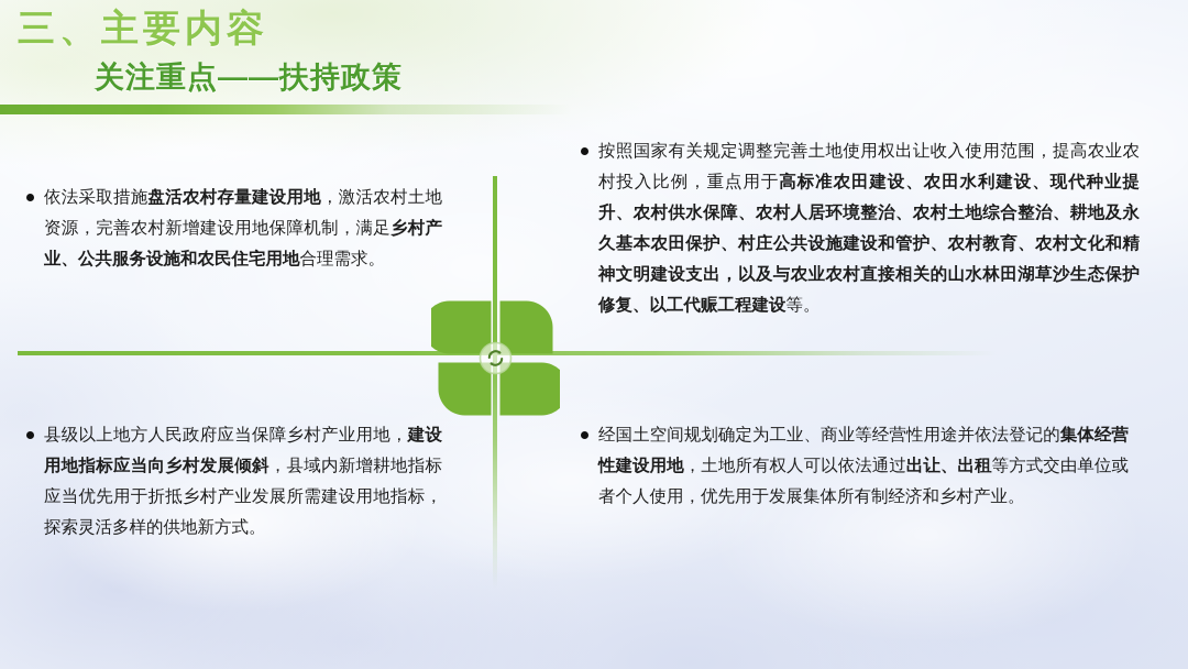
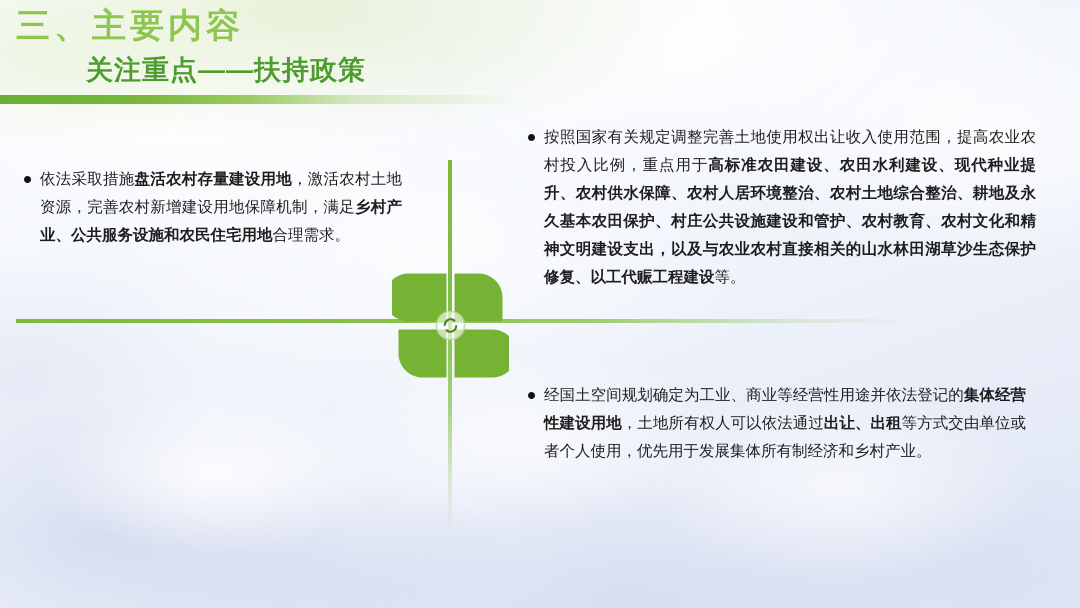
  三、主要内容
  关注重点——扶持政策
  依法采取措施盘活农村存量建设用地，激活农村土地资源，完善农村新增建设用地保障机制，满足乡村产业、公共服务设施和农民住宅用地合理需求。
  按照国家有关规定调整完善土地使用权出让收入使用范围，提高农业农村投入比例，重点用于高标准农田建设、农田水利建设、现代种业提升、农村供水保障、农村人居环境整治、农村土地综合整治、耕地及永久基本农田保护、村庄公共设施建设和管护、农村教育、农村文化和精神文明建设支出，以及与农业农村直接相关的山水林田湖草沙生态保护修复、以工代赈工程建设等。
- 县级以上地方人民政府应当保障乡村产业用地，建设用地指标应当向乡村发展倾斜，县域内新增耕地指标应当优先用于折抵乡村产业发展所需建设用地指标，探索灵活多样的供地新方式。
  经国土空间规划确定为工业、商业等经营性用途并依法登记的集体经营性建设用地，土地所有权人可以依法通过出让、出租等方式交由单位或者个人使用，优先用于发展集体所有制经济和乡村产业。
